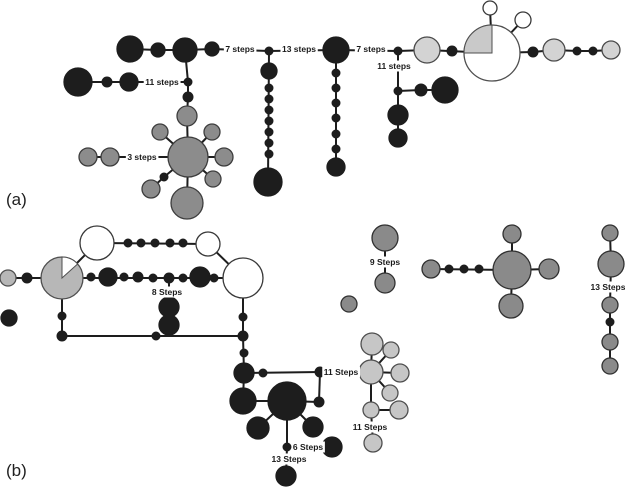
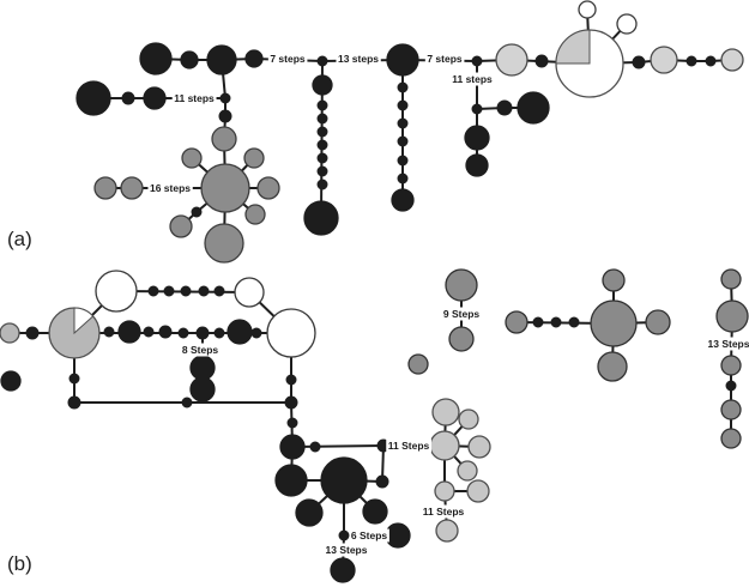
  7 steps
  13 steps
  7 steps
  11 steps
  11 steps
- 3 steps
+ 16 steps
  8 Steps
  11 Steps
  6 Steps
  13 Steps
  11 Steps
  9 Steps
  13 Steps
  (a)
  (b)
